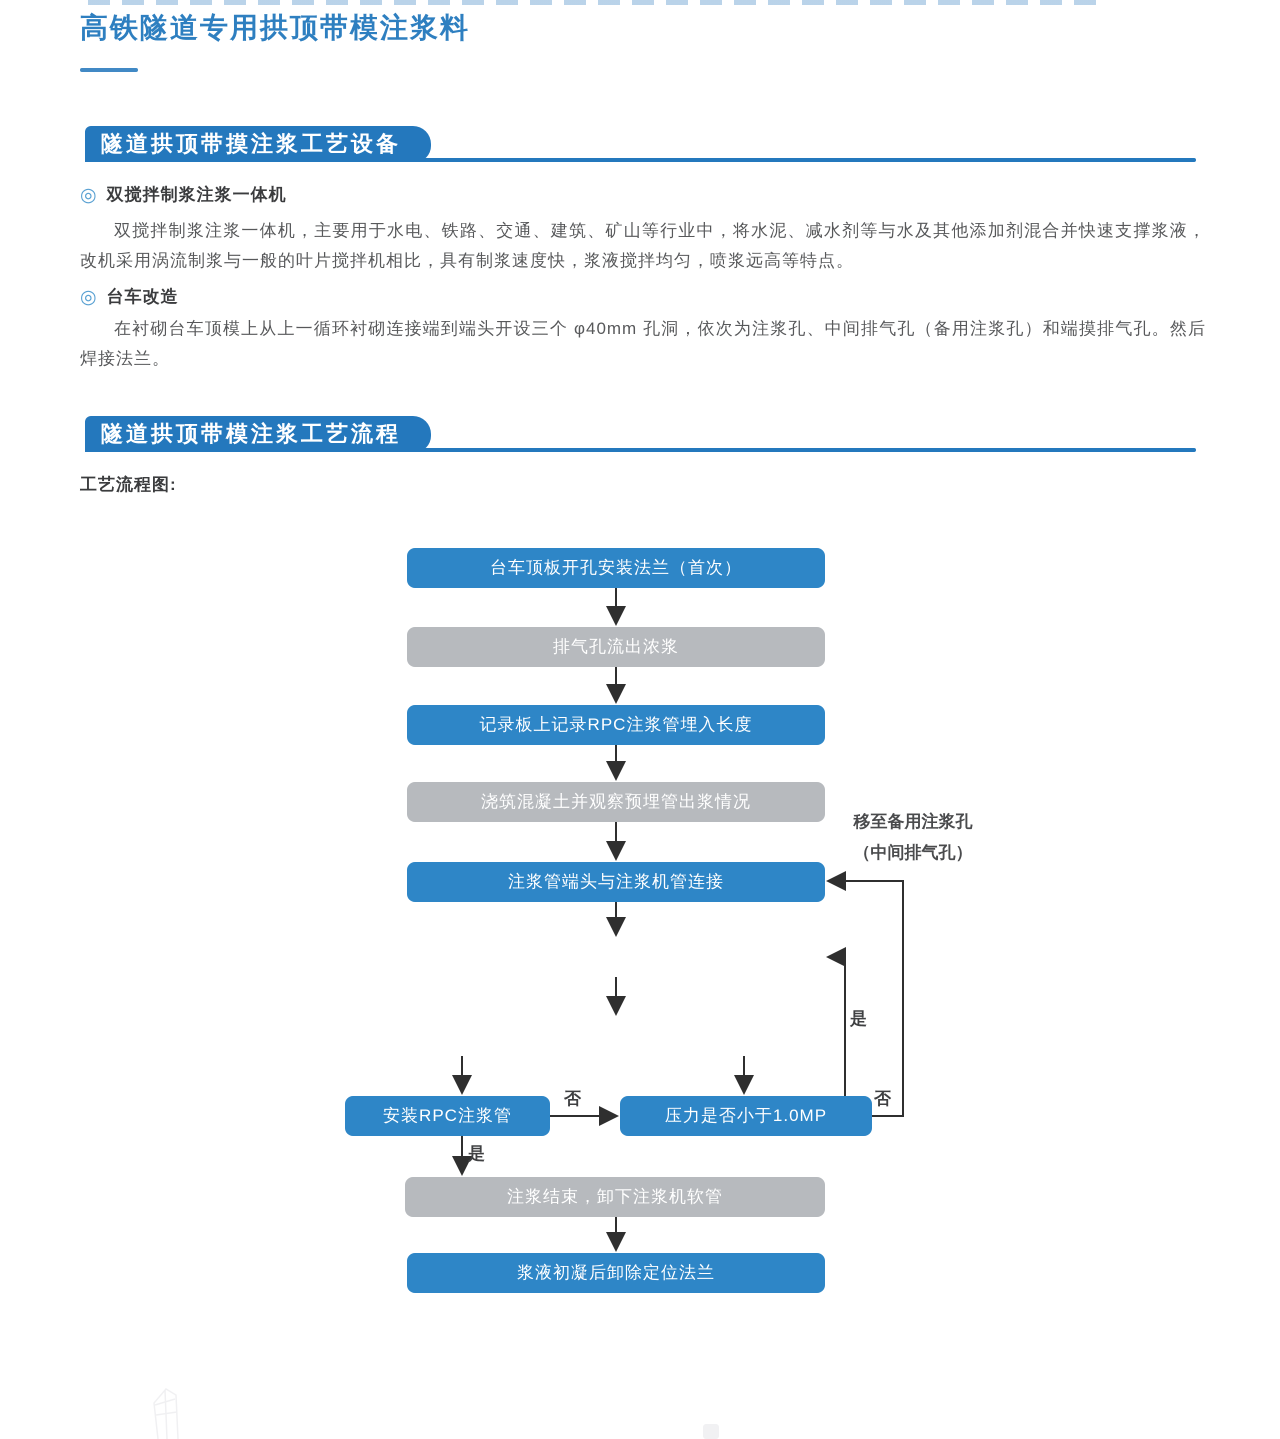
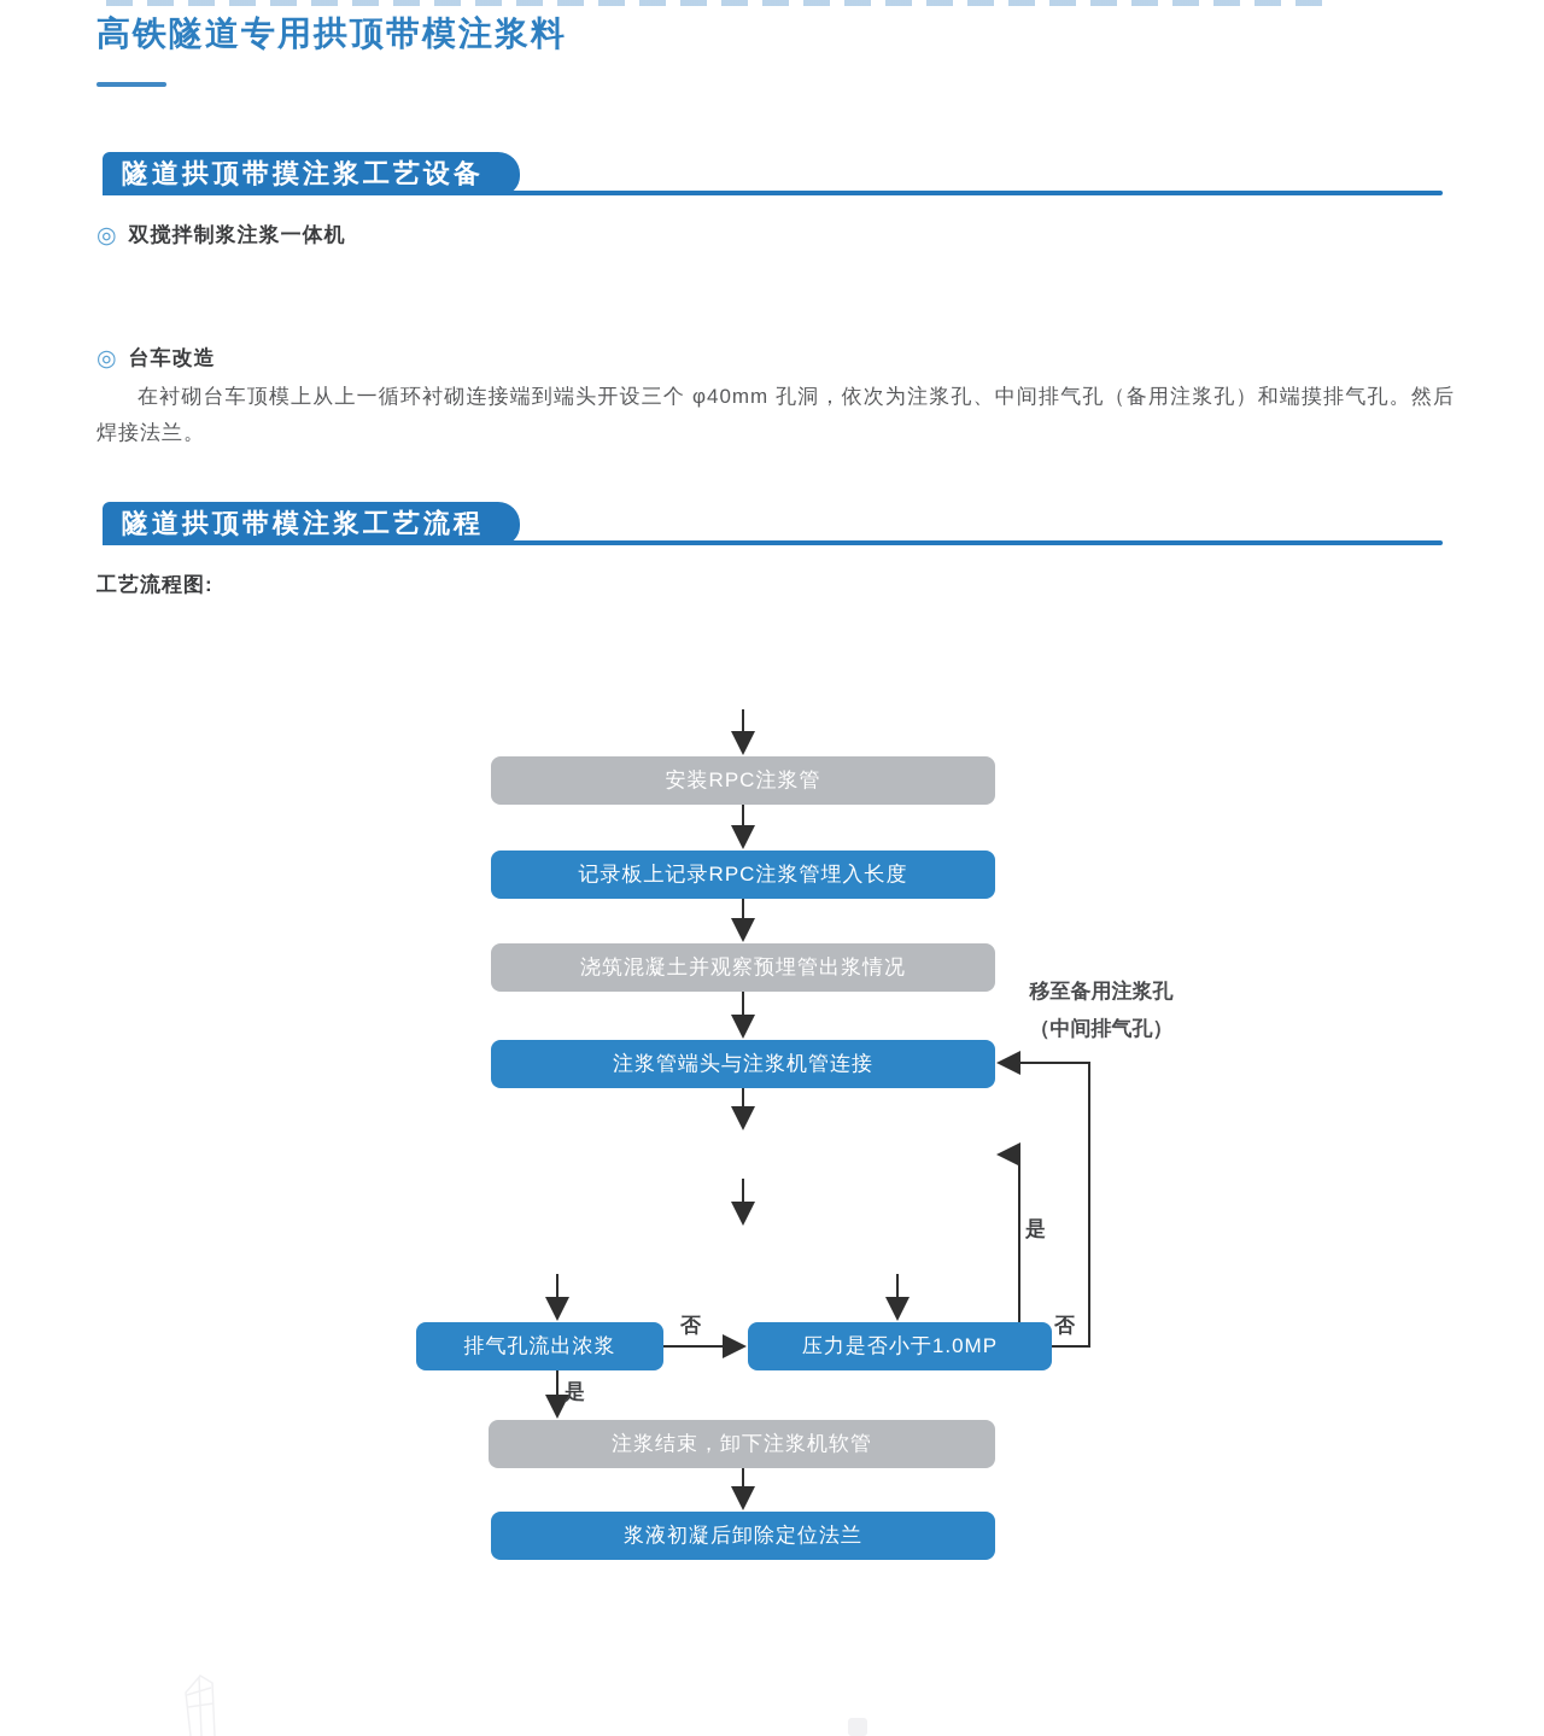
  高铁隧道专用拱顶带模注浆料
  隧道拱顶带摸注浆工艺设备
  ◎
  双搅拌制浆注浆一体机
- 双搅拌制浆注浆一体机，主要用于水电、铁路、交通、建筑、矿山等行业中，将水泥、减水剂等与水及其他添加剂混合并快速支撑浆液，改机采用涡流制浆与一般的叶片搅拌机相比，具有制浆速度快，浆液搅拌均匀，喷浆远高等特点。
  ◎
  台车改造
  在衬砌台车顶模上从上一循环衬砌连接端到端头开设三个 φ40mm 孔洞，依次为注浆孔、中间排气孔（备用注浆孔）和端摸排气孔。然后焊接法兰。
  隧道拱顶带模注浆工艺流程
  工艺流程图:
- 台车顶板开孔安装法兰（首次）
- 排气孔流出浓浆
+ 安装RPC注浆管
  记录板上记录RPC注浆管埋入长度
  浇筑混凝土并观察预埋管出浆情况
  注浆管端头与注浆机管连接
- 安装RPC注浆管
+ 排气孔流出浓浆
  压力是否小于1.0MP
  注浆结束，卸下注浆机软管
  浆液初凝后卸除定位法兰
  否
  是
  是
  否
  移至备用注浆孔
  （中间排气孔）
